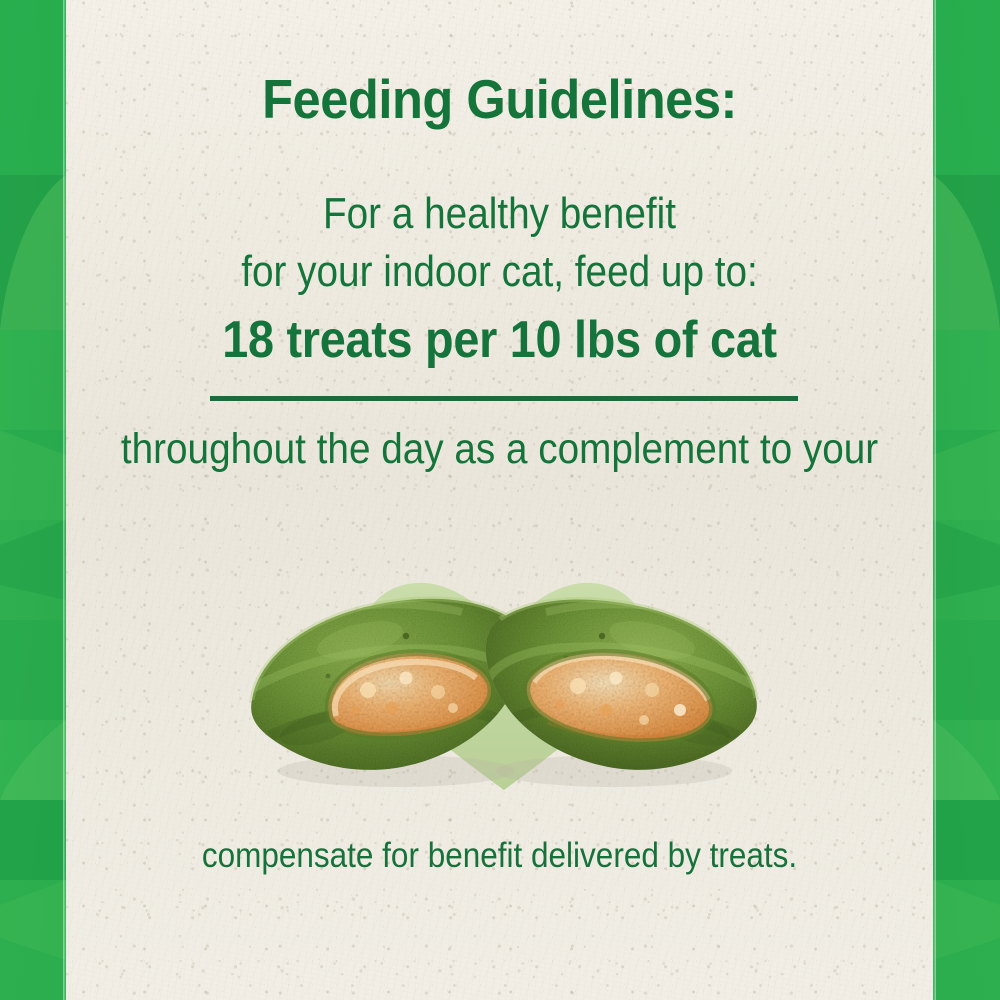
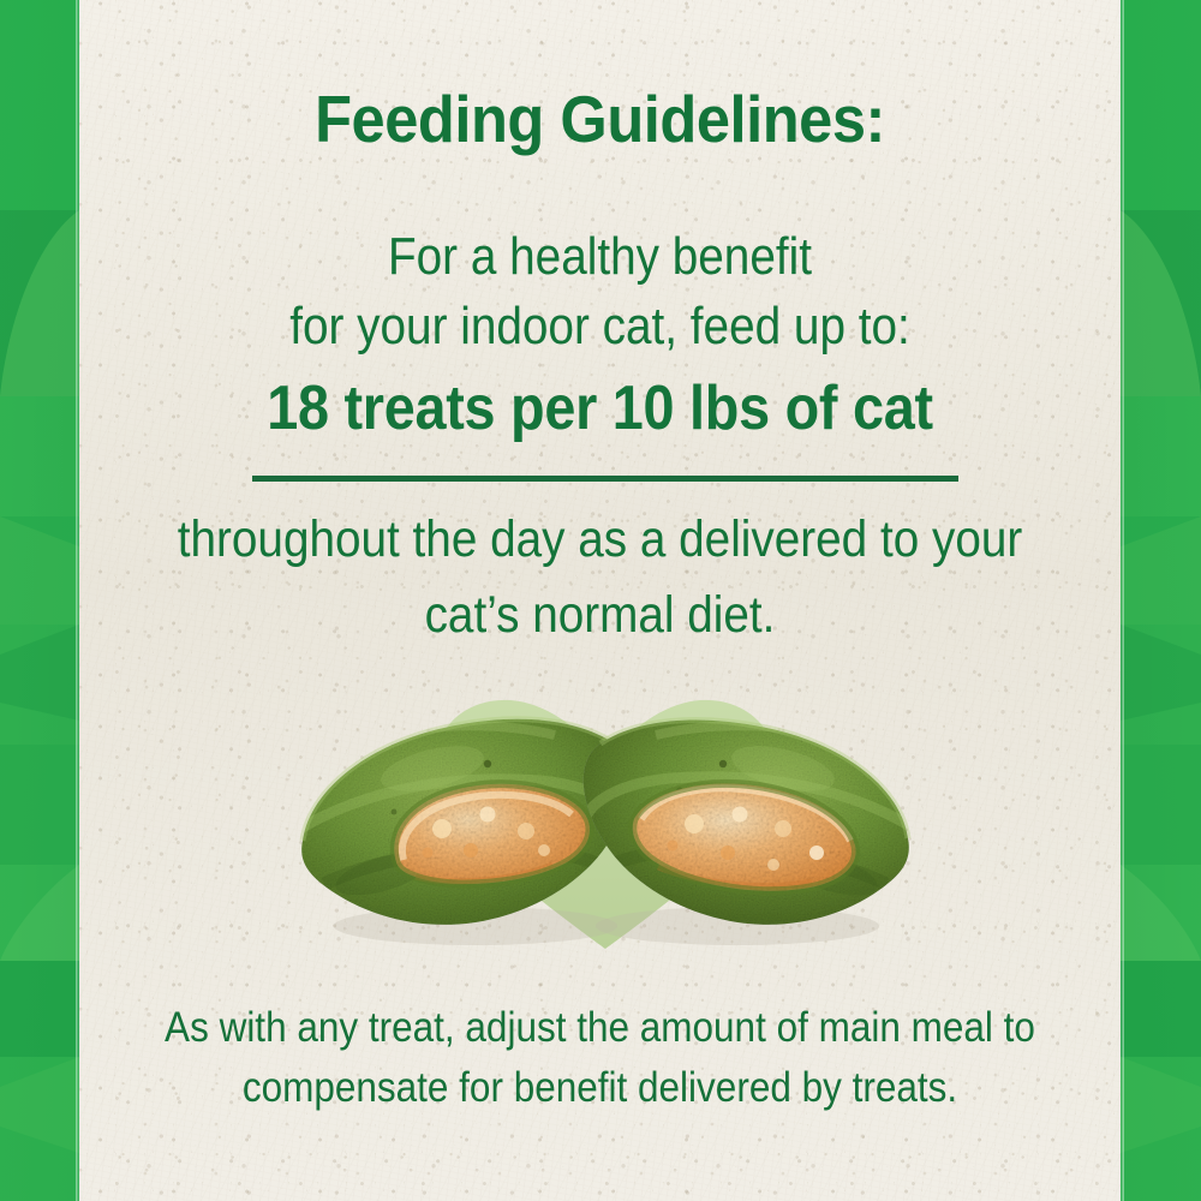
  Feeding Guidelines:
  For a healthy benefit
  for your indoor cat, feed up to:
  18 treats per 10 lbs of cat
- throughout the day as a complement to your
+ throughout the day as a delivered to your
+ cat’s normal diet.
+ As with any treat, adjust the amount of main meal to
  compensate for benefit delivered by treats.
